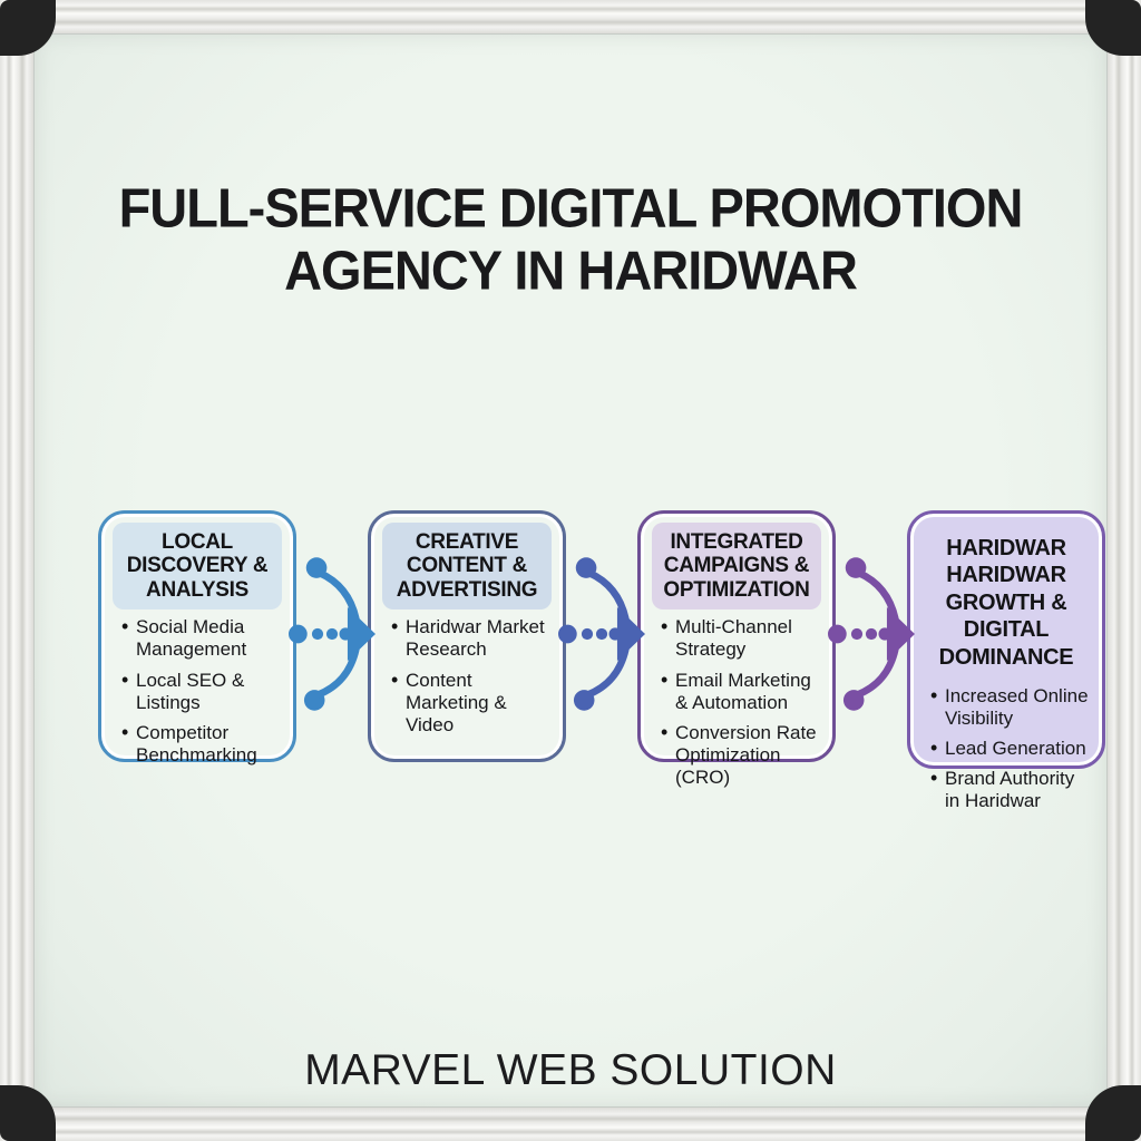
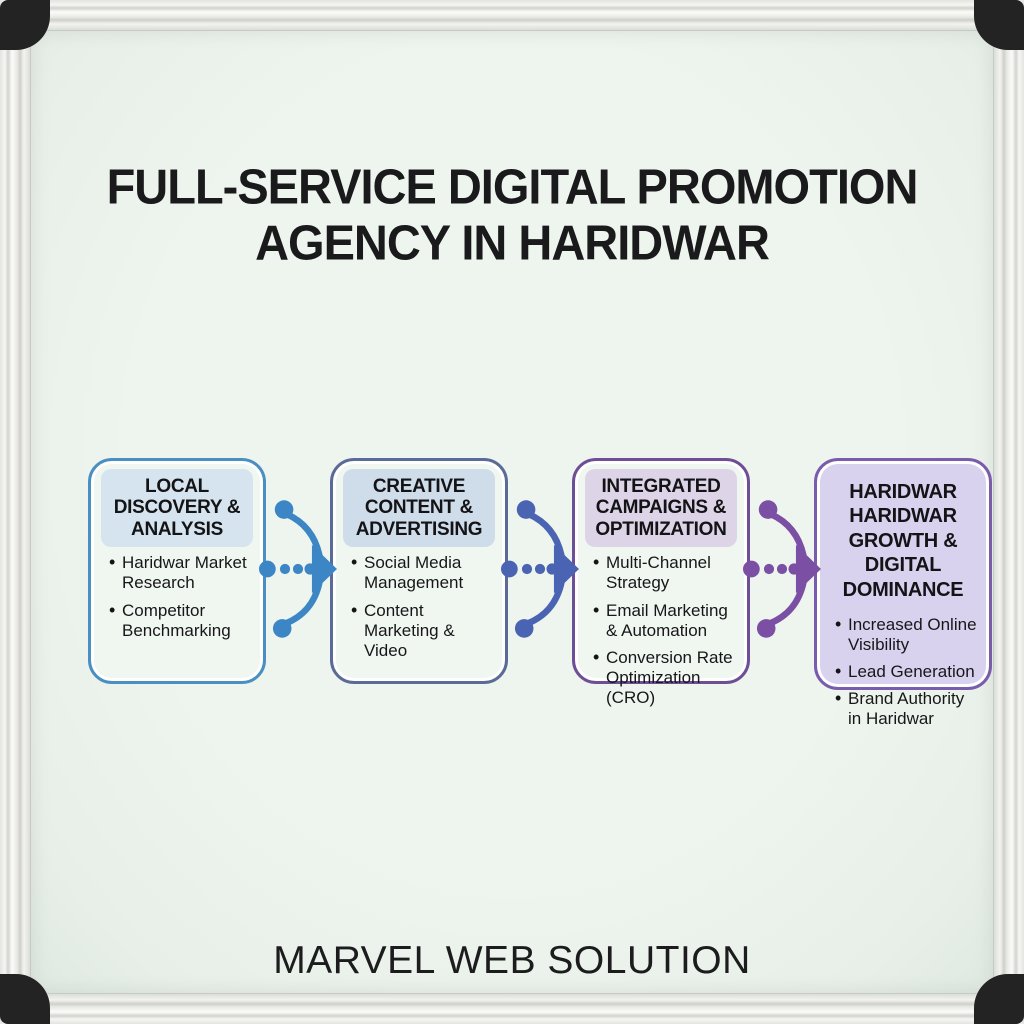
  FULL-SERVICE DIGITAL PROMOTION
  AGENCY IN HARIDWAR
  LOCAL DISCOVERY & ANALYSIS
- Social Media Management
+ Haridwar Market Research
- Local SEO & Listings
  Competitor Benchmarking
  CREATIVE CONTENT & ADVERTISING
- Haridwar Market Research
+ Social Media Management
  Content Marketing & Video
  INTEGRATED CAMPAIGNS & OPTIMIZATION
  Multi-Channel Strategy
  Email Marketing & Automation
  Conversion Rate Optimization (CRO)
  HARIDWAR HARIDWAR GROWTH & DIGITAL DOMINANCE
  Increased Online Visibility
  Lead Generation
  Brand Authority in Haridwar
  MARVEL WEB SOLUTION
